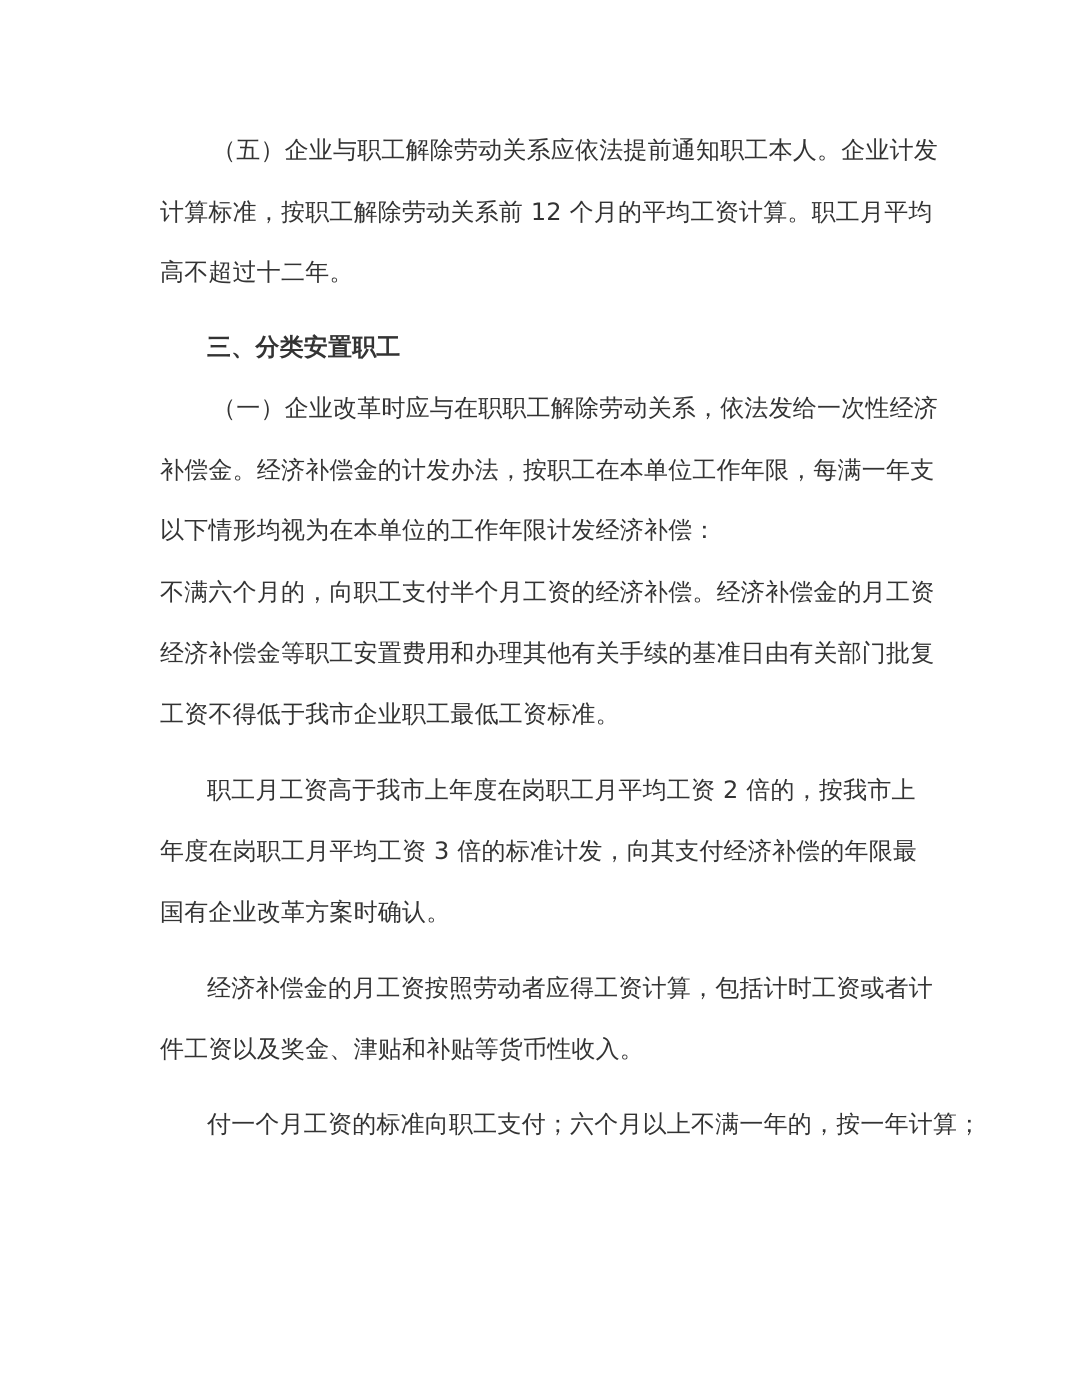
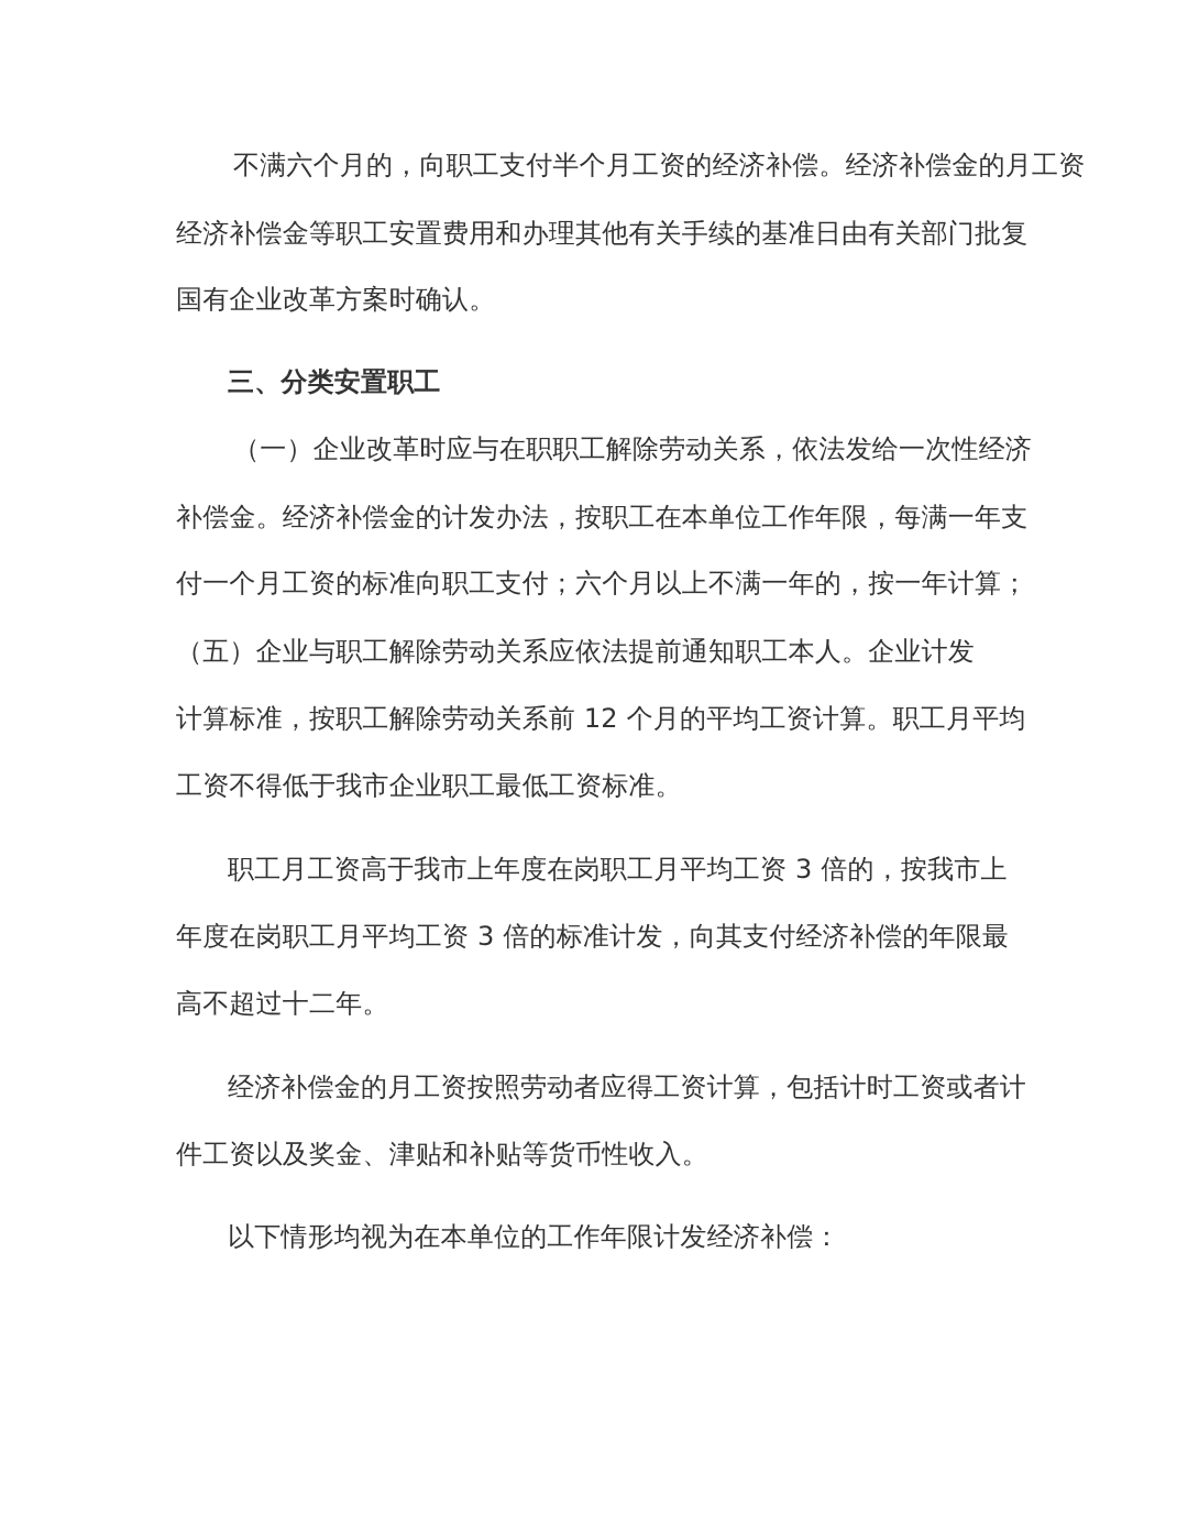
- （五）企业与职工解除劳动关系应依法提前通知职工本人。企业计发
+ 不满六个月的，向职工支付半个月工资的经济补偿。经济补偿金的月工资
- 计算标准，按职工解除劳动关系前 12 个月的平均工资计算。职工月平均
+ 经济补偿金等职工安置费用和办理其他有关手续的基准日由有关部门批复
- 高不超过十二年。
+ 国有企业改革方案时确认。
  三、分类安置职工
  （一）企业改革时应与在职职工解除劳动关系，依法发给一次性经济
  补偿金。经济补偿金的计发办法，按职工在本单位工作年限，每满一年支
- 以下情形均视为在本单位的工作年限计发经济补偿：
+ 付一个月工资的标准向职工支付；六个月以上不满一年的，按一年计算；
- 不满六个月的，向职工支付半个月工资的经济补偿。经济补偿金的月工资
+ （五）企业与职工解除劳动关系应依法提前通知职工本人。企业计发
- 经济补偿金等职工安置费用和办理其他有关手续的基准日由有关部门批复
+ 计算标准，按职工解除劳动关系前 12 个月的平均工资计算。职工月平均
  工资不得低于我市企业职工最低工资标准。
- 职工月工资高于我市上年度在岗职工月平均工资 2 倍的，按我市上
+ 职工月工资高于我市上年度在岗职工月平均工资 3 倍的，按我市上
  年度在岗职工月平均工资 3 倍的标准计发，向其支付经济补偿的年限最
- 国有企业改革方案时确认。
+ 高不超过十二年。
  经济补偿金的月工资按照劳动者应得工资计算，包括计时工资或者计
  件工资以及奖金、津贴和补贴等货币性收入。
- 付一个月工资的标准向职工支付；六个月以上不满一年的，按一年计算；
+ 以下情形均视为在本单位的工作年限计发经济补偿：
